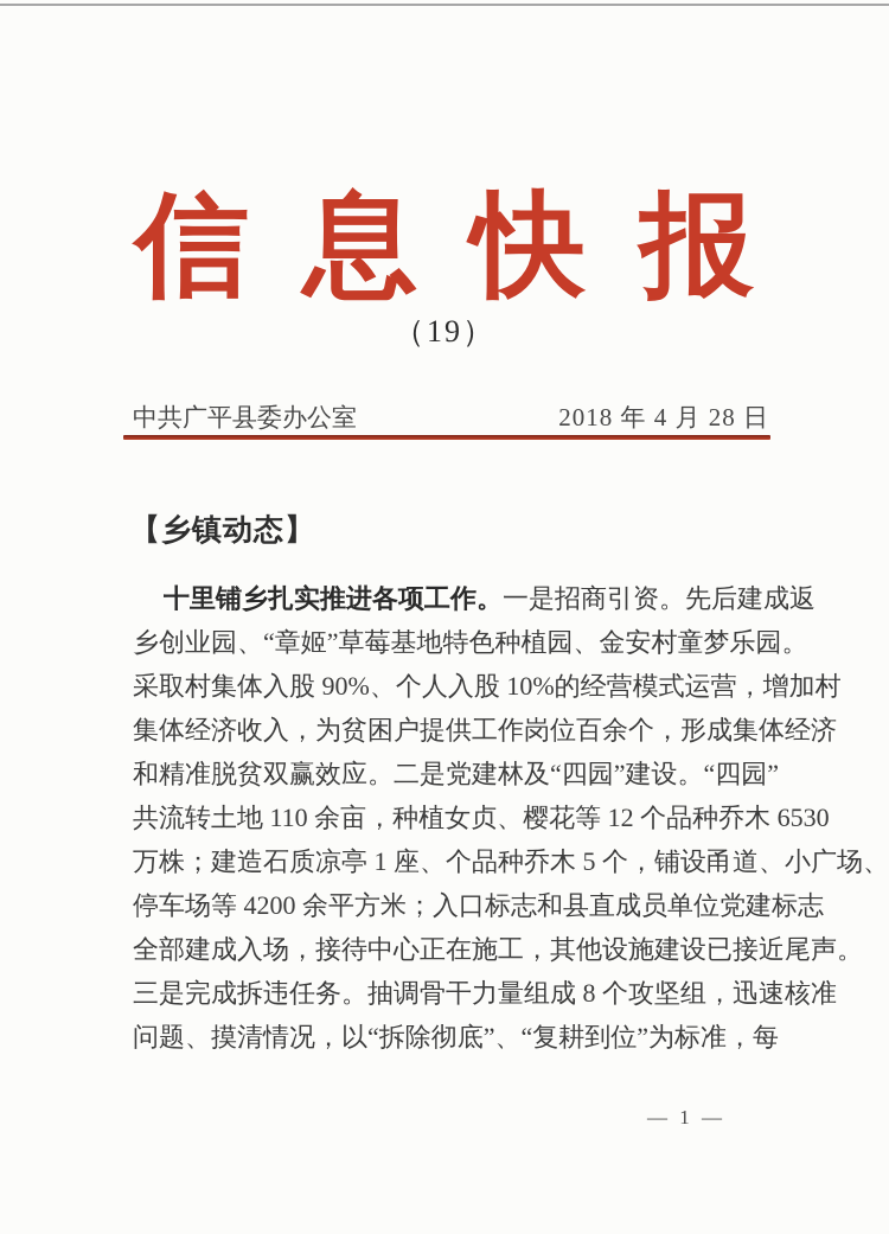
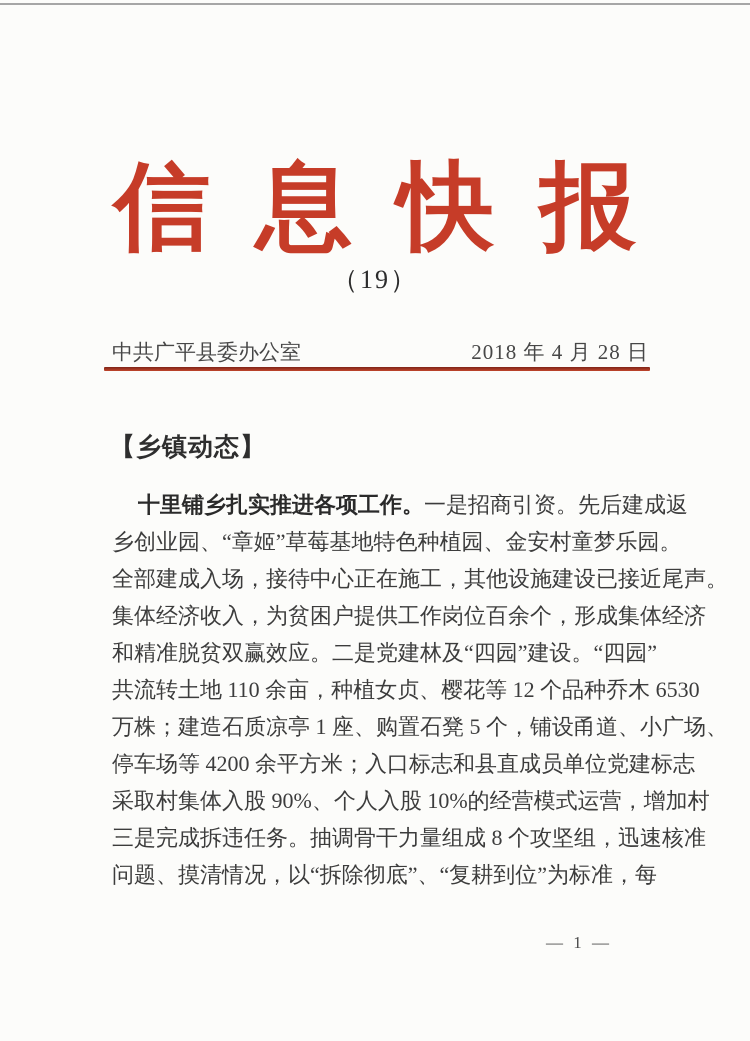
  信息快报
  （19）
  中共广平县委办公室
  2018 年 4 月 28 日
  【乡镇动态】
  十里铺乡扎实推进各项工作。一是招商引资。先后建成返
  乡创业园、“章姬”草莓基地特色种植园、金安村童梦乐园。
- 采取村集体入股 90%、个人入股 10%的经营模式运营，增加村
+ 全部建成入场，接待中心正在施工，其他设施建设已接近尾声。
  集体经济收入，为贫困户提供工作岗位百余个，形成集体经济
  和精准脱贫双赢效应。二是党建林及“四园”建设。“四园”
  共流转土地 110 余亩，种植女贞、樱花等 12 个品种乔木 6530
- 万株；建造石质凉亭 1 座、个品种乔木 5 个，铺设甬道、小广场、
+ 万株；建造石质凉亭 1 座、购置石凳 5 个，铺设甬道、小广场、
  停车场等 4200 余平方米；入口标志和县直成员单位党建标志
- 全部建成入场，接待中心正在施工，其他设施建设已接近尾声。
+ 采取村集体入股 90%、个人入股 10%的经营模式运营，增加村
  三是完成拆违任务。抽调骨干力量组成 8 个攻坚组，迅速核准
  问题、摸清情况，以“拆除彻底”、“复耕到位”为标准，每
  — 1 —
